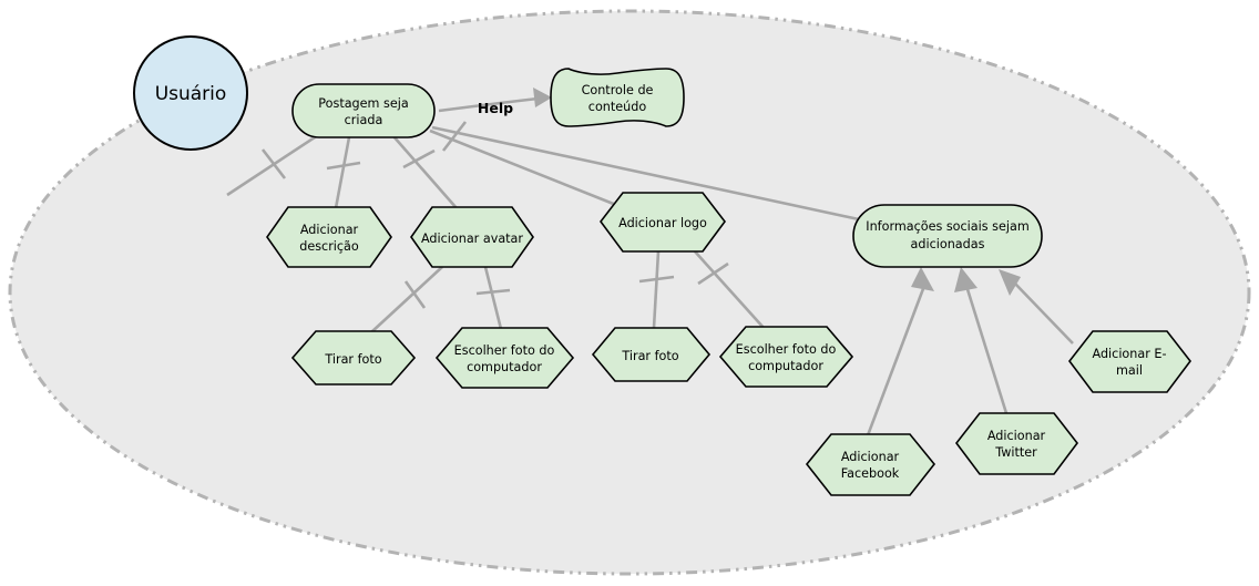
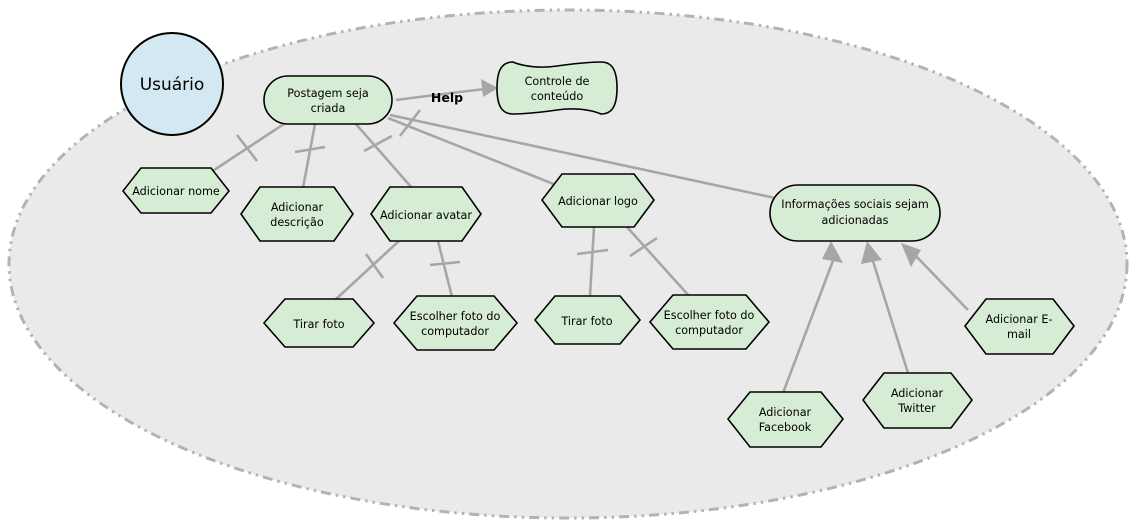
  Usuário
  Postagem seja
  criada
  Controle de
  conteúdo
  Help
+ Adicionar nome
  Adicionar
  descrição
  Adicionar avatar
  Adicionar logo
  Informações sociais sejam
  adicionadas
  Tirar foto
  Escolher foto do
  computador
  Tirar foto
  Escolher foto do
  computador
  Adicionar
  Facebook
  Adicionar
  Twitter
  Adicionar E-
  mail
